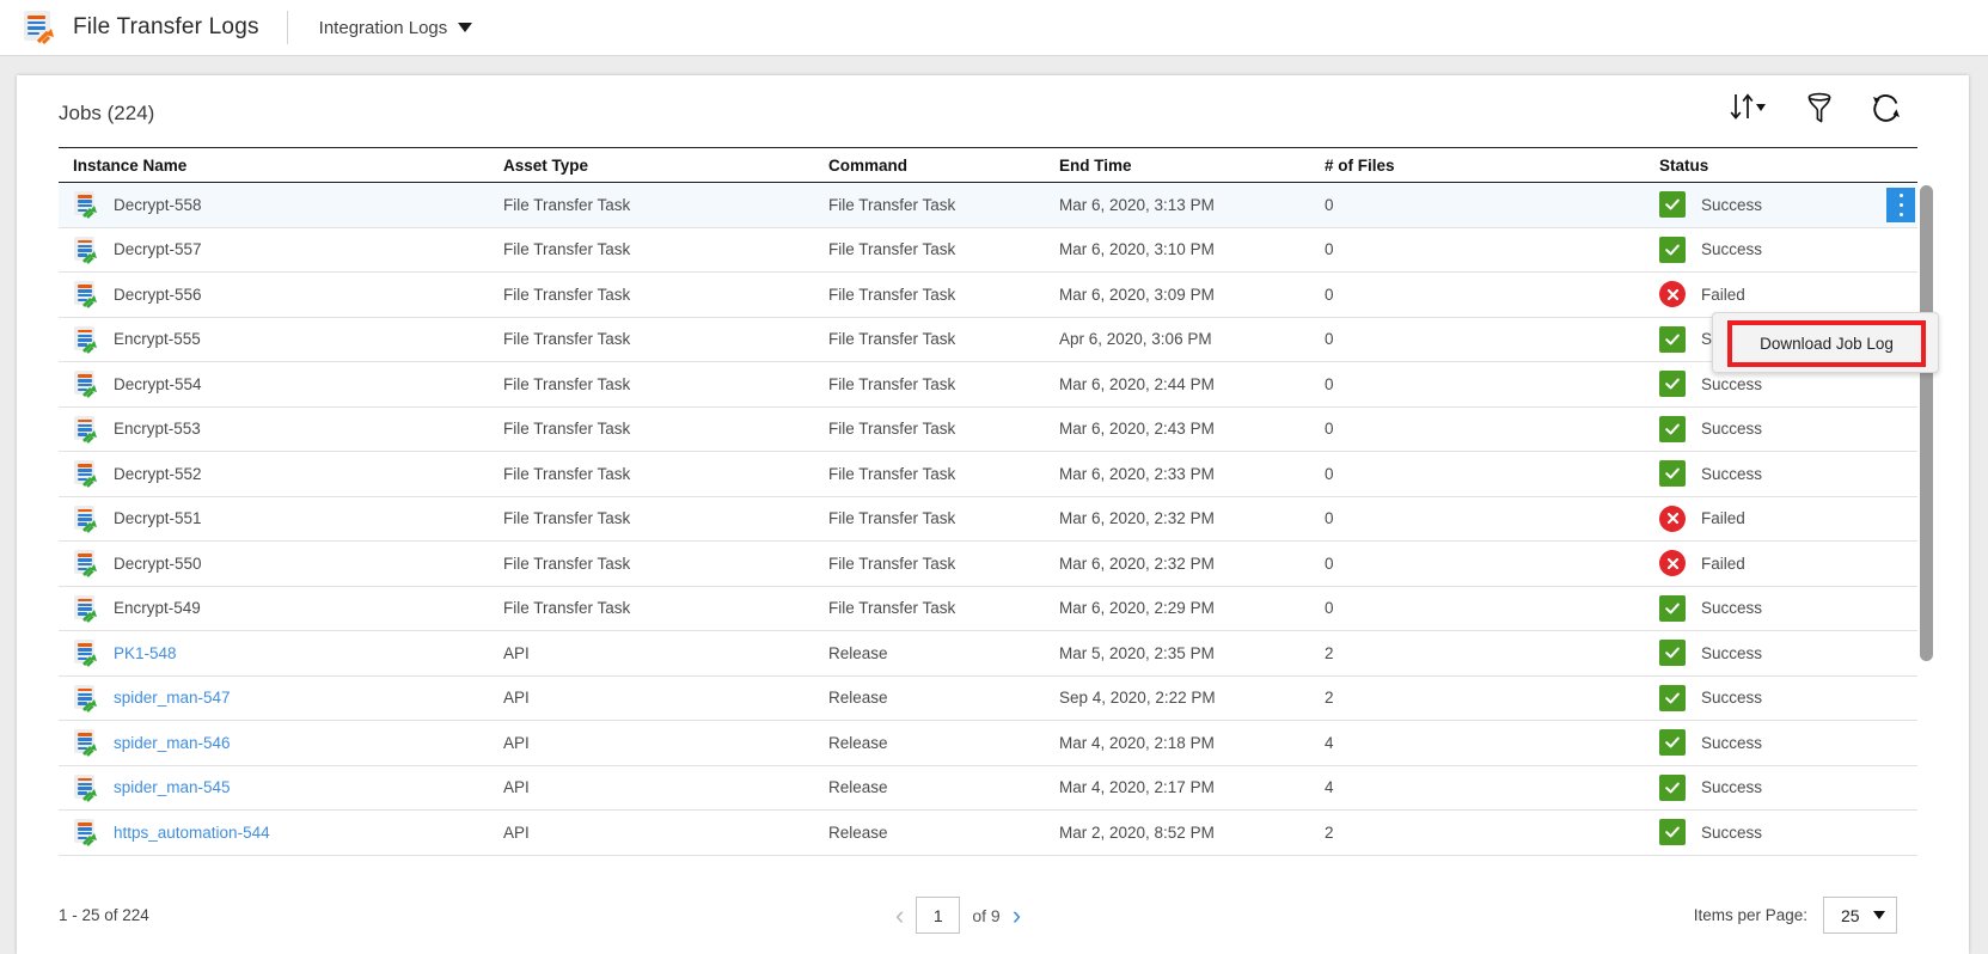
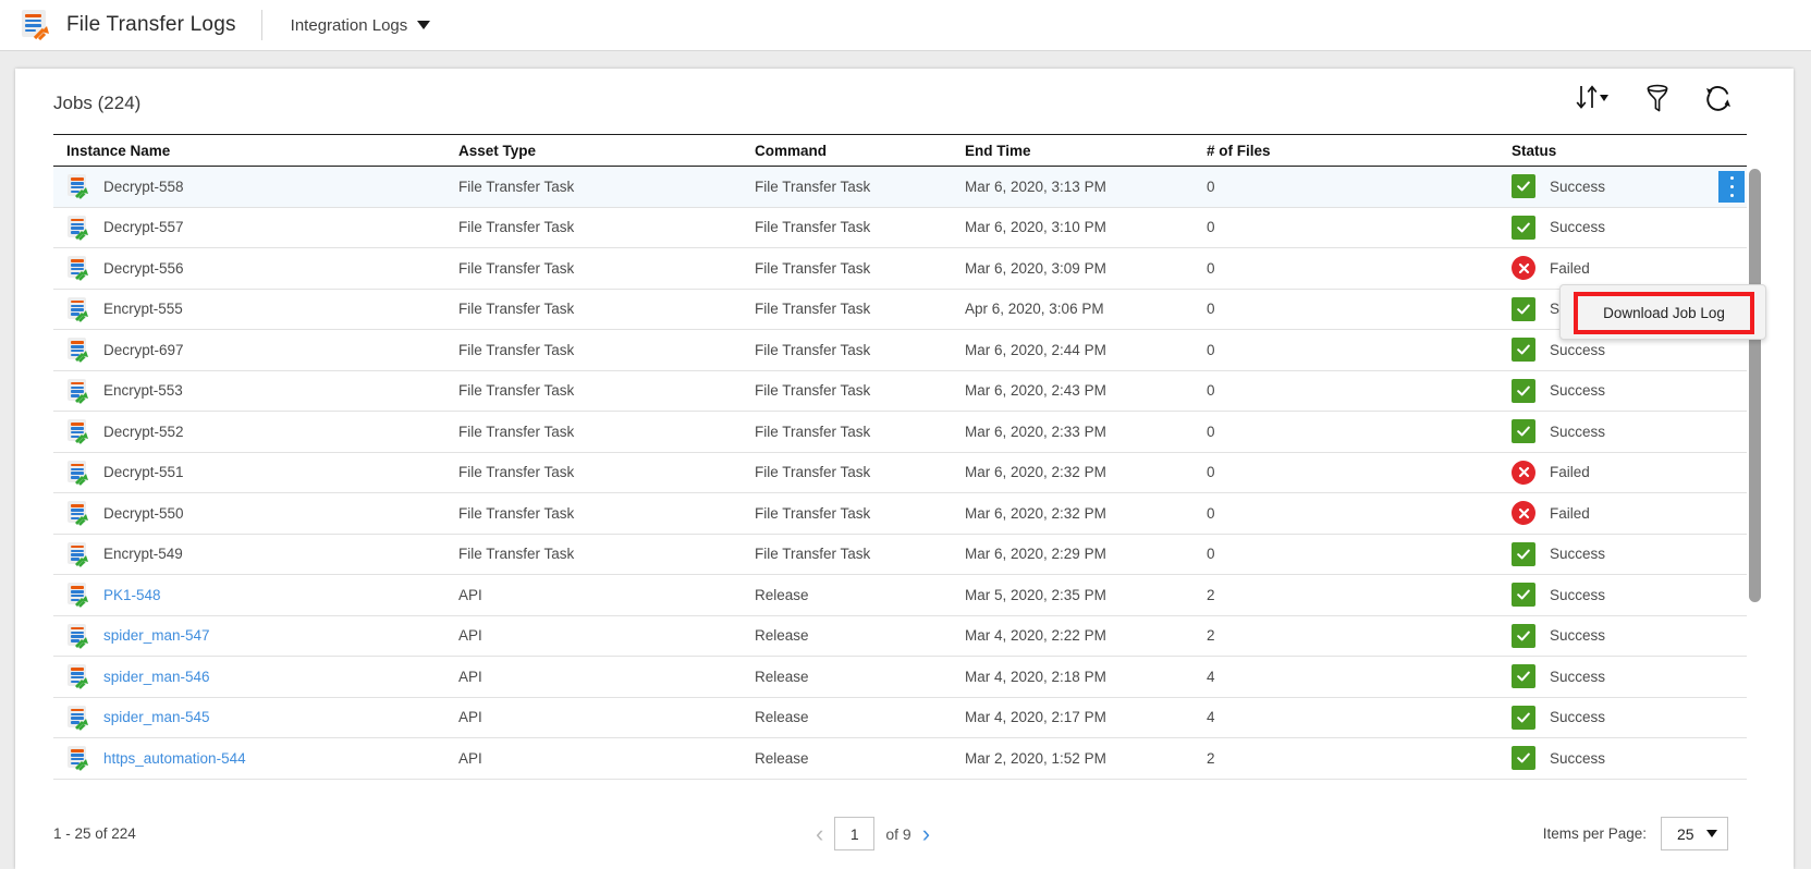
  File Transfer Logs
  Integration Logs
  Jobs (224)
  Instance Name
  Asset Type
  Command
  End Time
  # of Files
  Status
  Decrypt-558
  File Transfer Task
  File Transfer Task
  Mar 6, 2020, 3:13 PM
  0
  Success
  Decrypt-557
  File Transfer Task
  File Transfer Task
  Mar 6, 2020, 3:10 PM
  0
  Success
  Decrypt-556
  File Transfer Task
  File Transfer Task
  Mar 6, 2020, 3:09 PM
  0
  Failed
  Encrypt-555
  File Transfer Task
  File Transfer Task
  Apr 6, 2020, 3:06 PM
  0
- Decrypt-554
+ Decrypt-697
  File Transfer Task
  File Transfer Task
  Mar 6, 2020, 2:44 PM
  0
  Success
  Encrypt-553
  File Transfer Task
  File Transfer Task
  Mar 6, 2020, 2:43 PM
  0
  Success
  Decrypt-552
  File Transfer Task
  File Transfer Task
  Mar 6, 2020, 2:33 PM
  0
  Success
  Decrypt-551
  File Transfer Task
  File Transfer Task
  Mar 6, 2020, 2:32 PM
  0
  Failed
  Decrypt-550
  File Transfer Task
  File Transfer Task
  Mar 6, 2020, 2:32 PM
  0
  Failed
  Encrypt-549
  File Transfer Task
  File Transfer Task
  Mar 6, 2020, 2:29 PM
  0
  Success
  PK1-548
  API
  Release
  Mar 5, 2020, 2:35 PM
  2
  Success
  spider_man-547
  API
  Release
- Sep 4, 2020, 2:22 PM
+ Mar 4, 2020, 2:22 PM
  2
  Success
  spider_man-546
  API
  Release
  Mar 4, 2020, 2:18 PM
  4
  Success
  spider_man-545
  API
  Release
  Mar 4, 2020, 2:17 PM
  4
  Success
  https_automation-544
  API
  Release
- Mar 2, 2020, 8:52 PM
+ Mar 2, 2020, 1:52 PM
  2
  Success
  Download Job Log
  1 - 25 of 224
  ‹
  1
  of 9
  ›
  Items per Page:
  25
